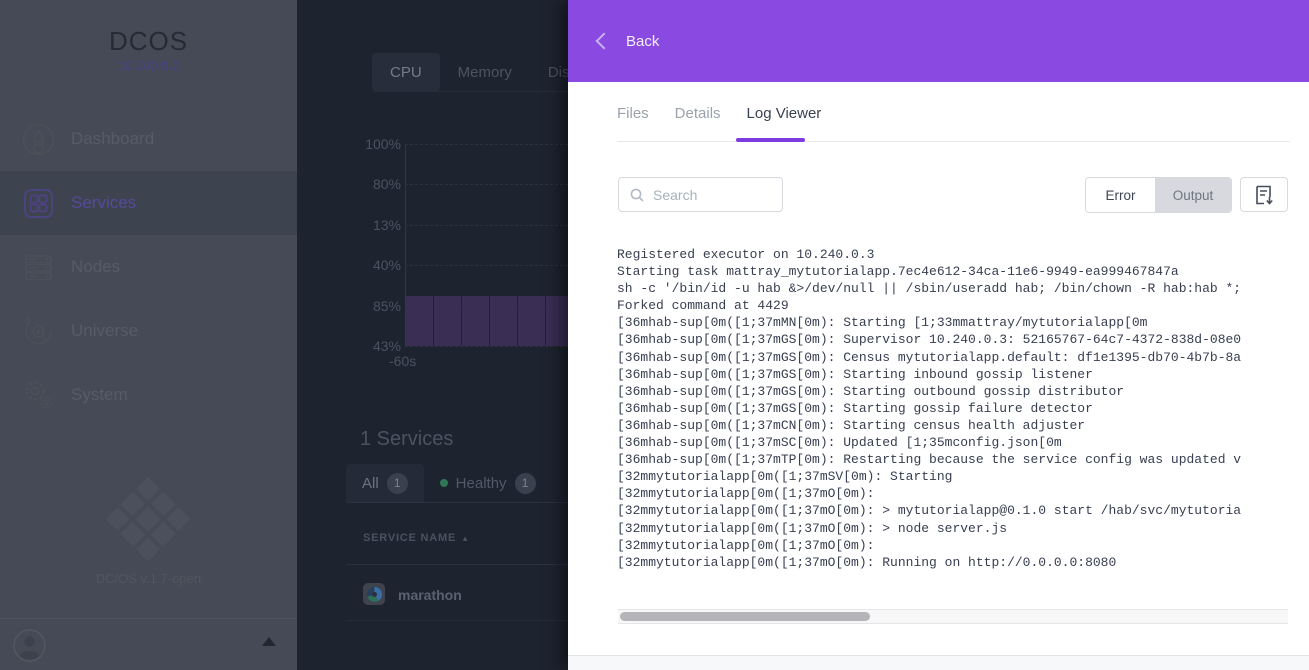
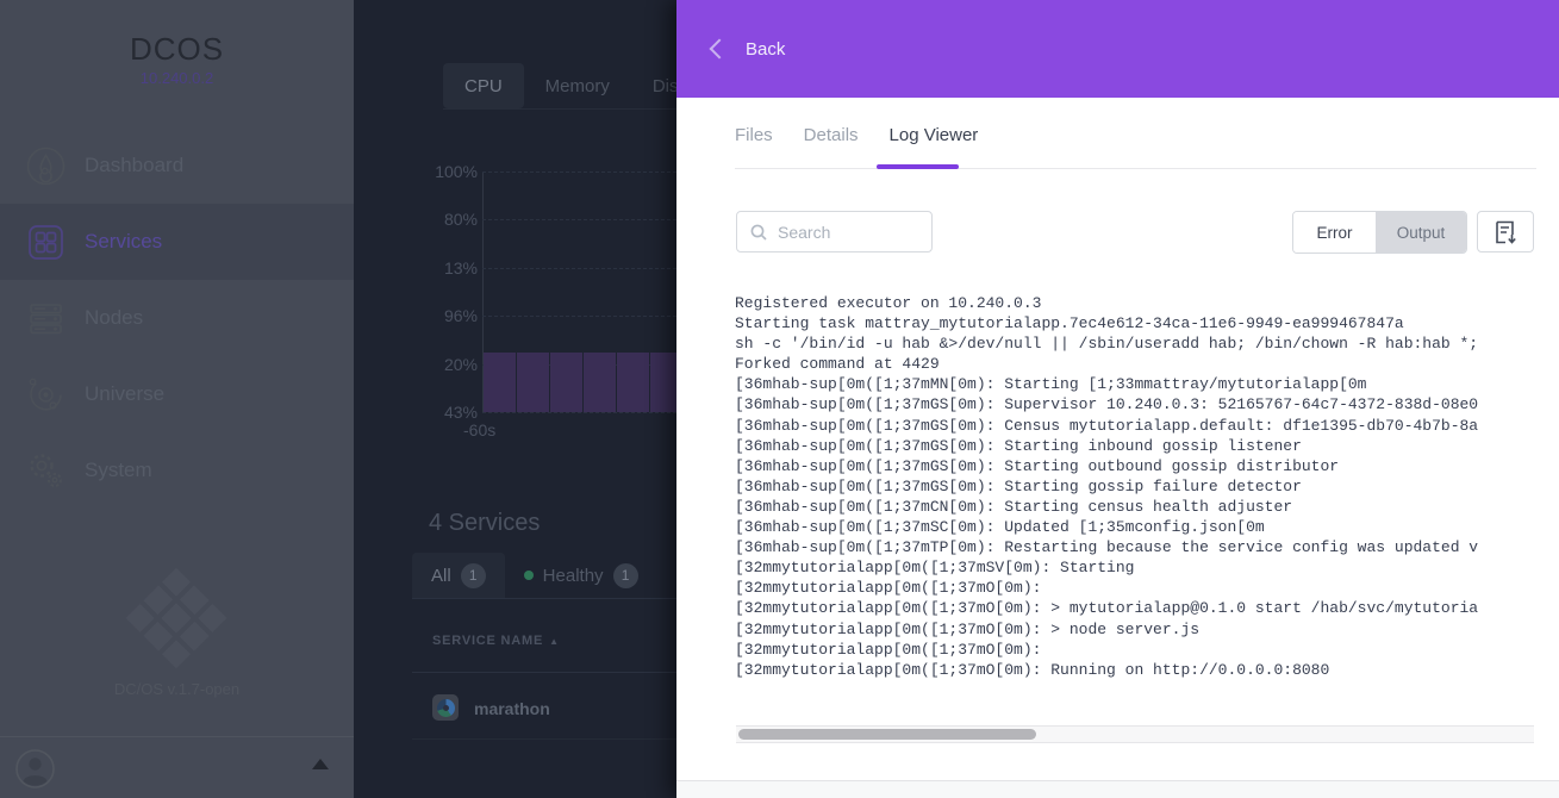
  DCOS
  10.240.0.2
  Services
  CPU
  Memory
  Dis
  100%
  80%
  13%
- 40%
+ 96%
- 85%
+ 20%
  43%
  -60s
- 1 Services
+ 4 Services
  All
  1
  Healthy
  1
  SERVICE NAME ▲
  marathon
  Back
  Files
  Details
  Log Viewer
  Search
  Error
  Output
  Registered executor on 10.240.0.3
  Starting task mattray_mytutorialapp.7ec4e612-34ca-11e6-9949-ea999467847a
  sh -c '/bin/id -u hab &>/dev/null || /sbin/useradd hab; /bin/chown -R hab:hab *;
  Forked command at 4429
  [36mhab-sup[0m([1;37mMN[0m): Starting [1;33mmattray/mytutorialapp[0m
  [36mhab-sup[0m([1;37mGS[0m): Supervisor 10.240.0.3: 52165767-64c7-4372-838d-08e0
  [36mhab-sup[0m([1;37mGS[0m): Census mytutorialapp.default: df1e1395-db70-4b7b-8a
  [36mhab-sup[0m([1;37mGS[0m): Starting inbound gossip listener
  [36mhab-sup[0m([1;37mGS[0m): Starting outbound gossip distributor
  [36mhab-sup[0m([1;37mGS[0m): Starting gossip failure detector
  [36mhab-sup[0m([1;37mCN[0m): Starting census health adjuster
  [36mhab-sup[0m([1;37mSC[0m): Updated [1;35mconfig.json[0m
  [36mhab-sup[0m([1;37mTP[0m): Restarting because the service config was updated v
  [32mmytutorialapp[0m([1;37mSV[0m): Starting
  [32mmytutorialapp[0m([1;37mO[0m):
  [32mmytutorialapp[0m([1;37mO[0m): > mytutorialapp@0.1.0 start /hab/svc/mytutoria
  [32mmytutorialapp[0m([1;37mO[0m): > node server.js
  [32mmytutorialapp[0m([1;37mO[0m):
  [32mmytutorialapp[0m([1;37mO[0m): Running on http://0.0.0.0:8080
